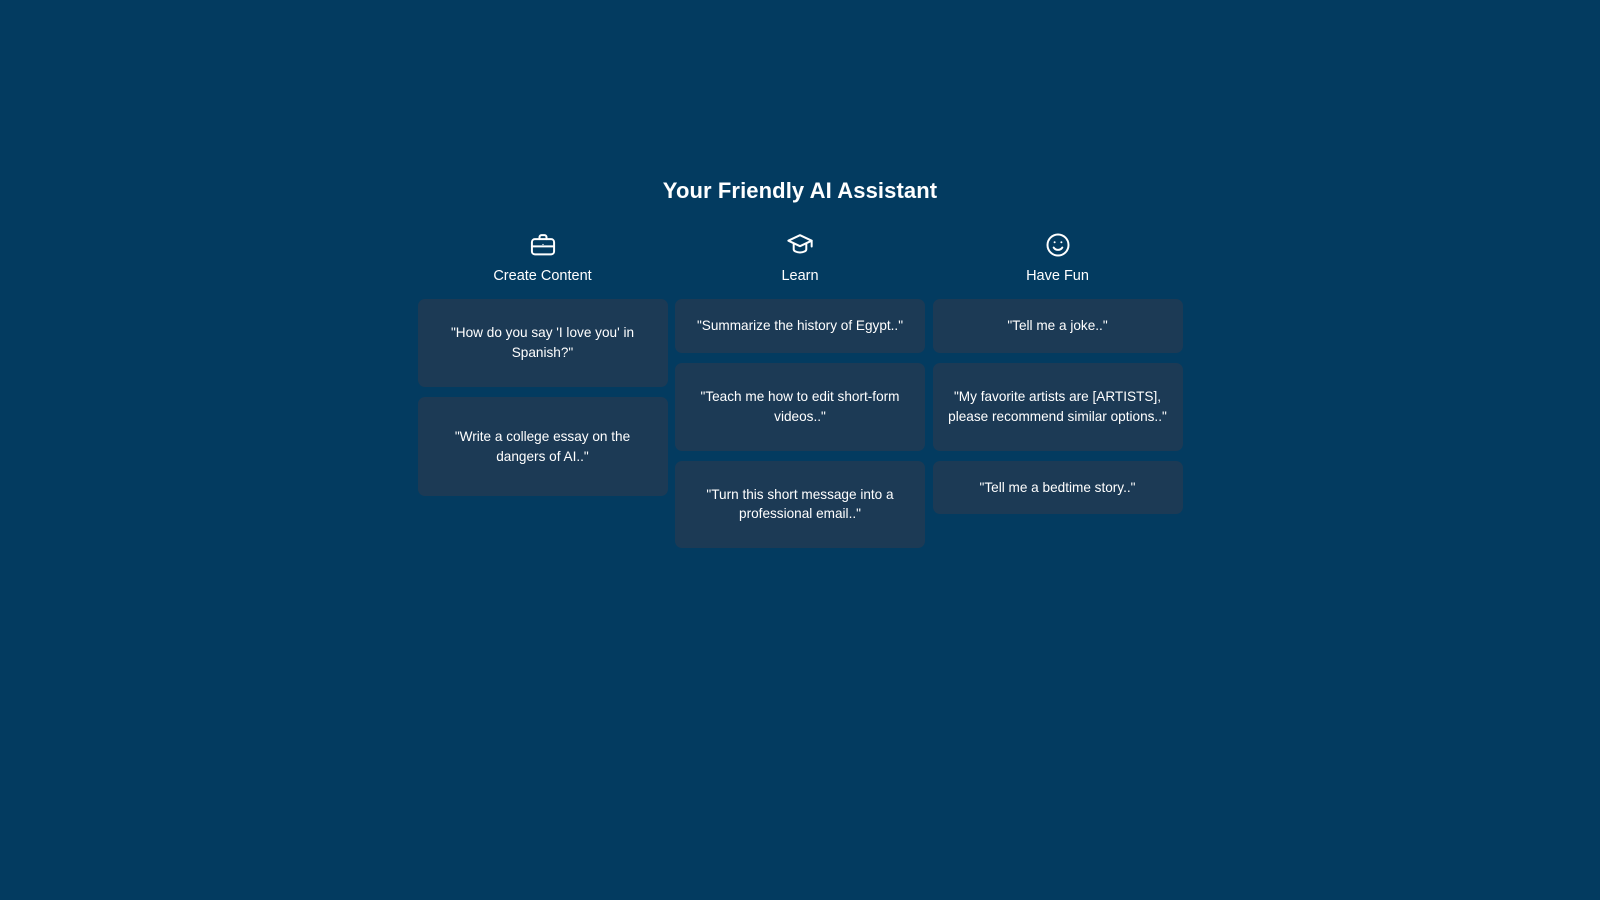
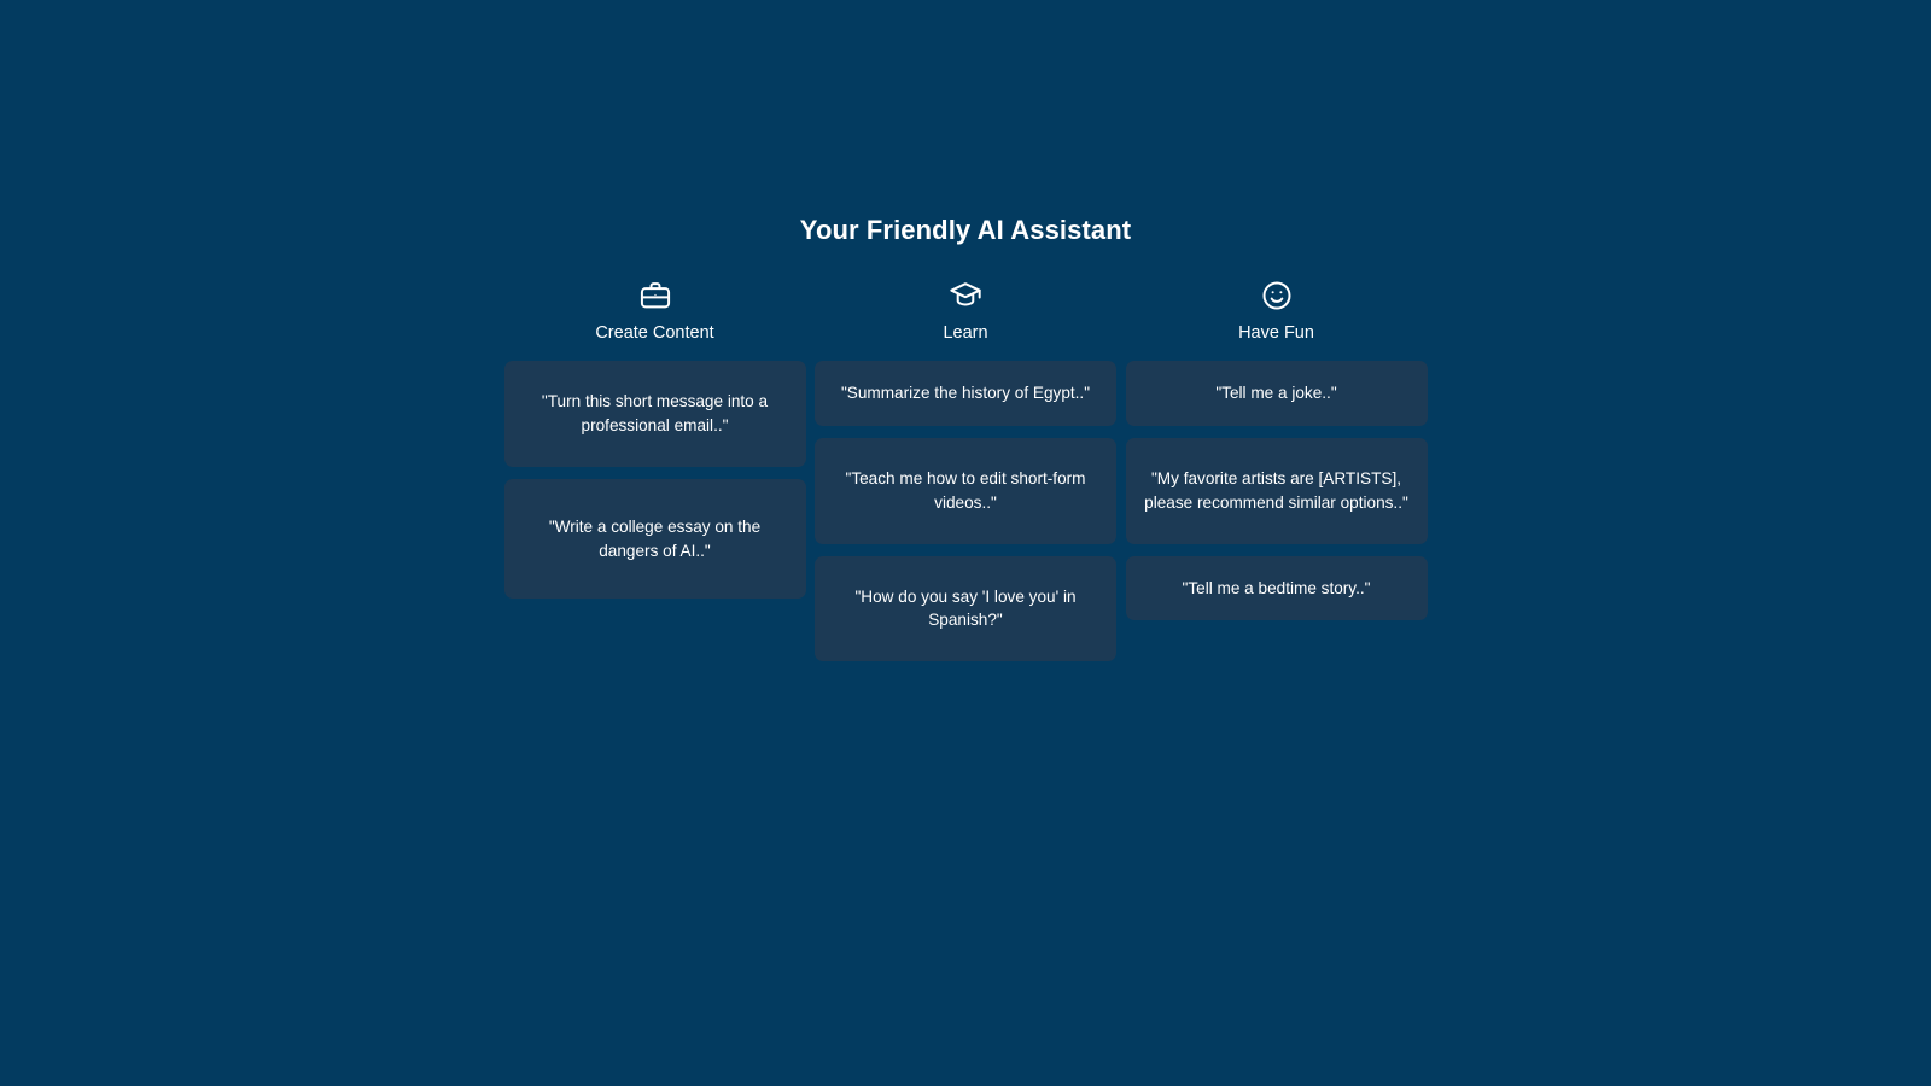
  Your Friendly AI Assistant
  Create Content
- "How do you say 'I love you' in Spanish?"
+ "Turn this short message into a professional email.."
  "Write a college essay on the dangers of AI.."
  Learn
  "Summarize the history of Egypt.."
  "Teach me how to edit short-form videos.."
- "Turn this short message into a professional email.."
+ "How do you say 'I love you' in Spanish?"
  Have Fun
  "Tell me a joke.."
  "My favorite artists are [ARTISTS], please recommend similar options.."
  "Tell me a bedtime story.."
